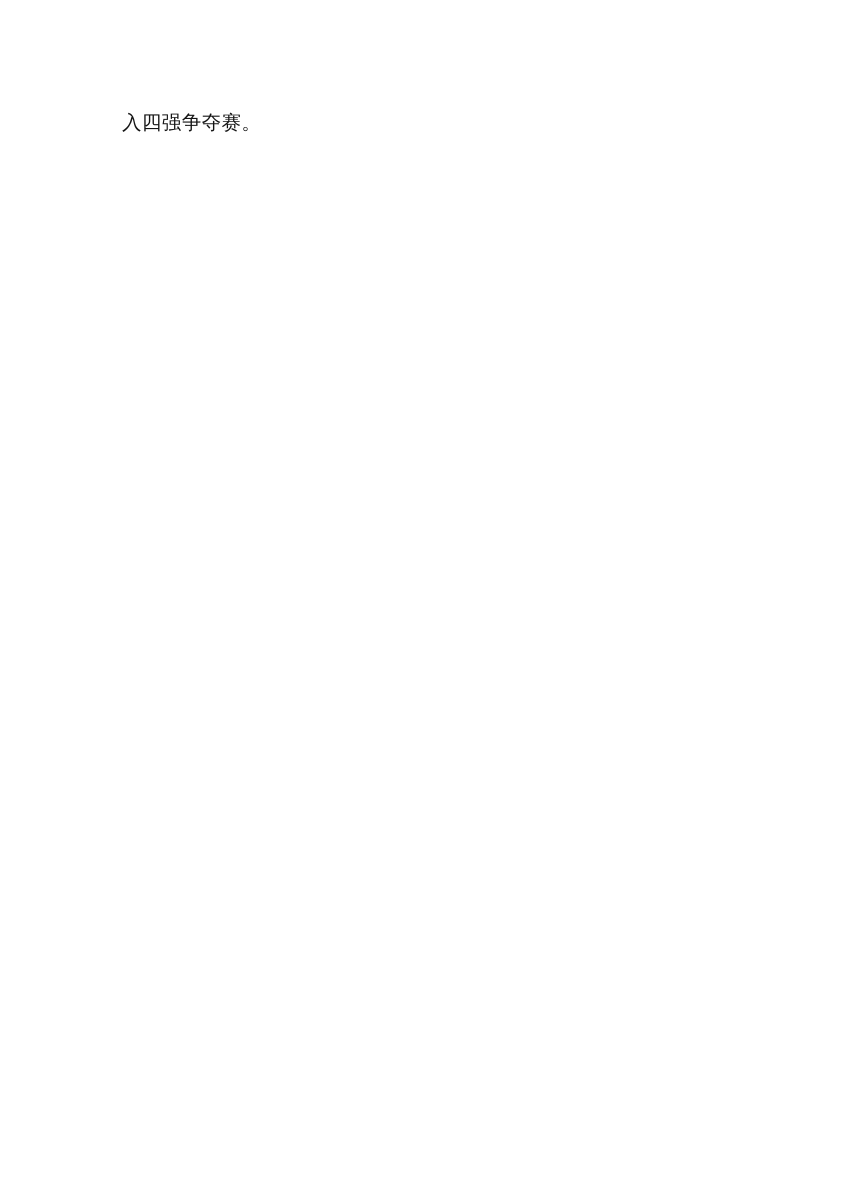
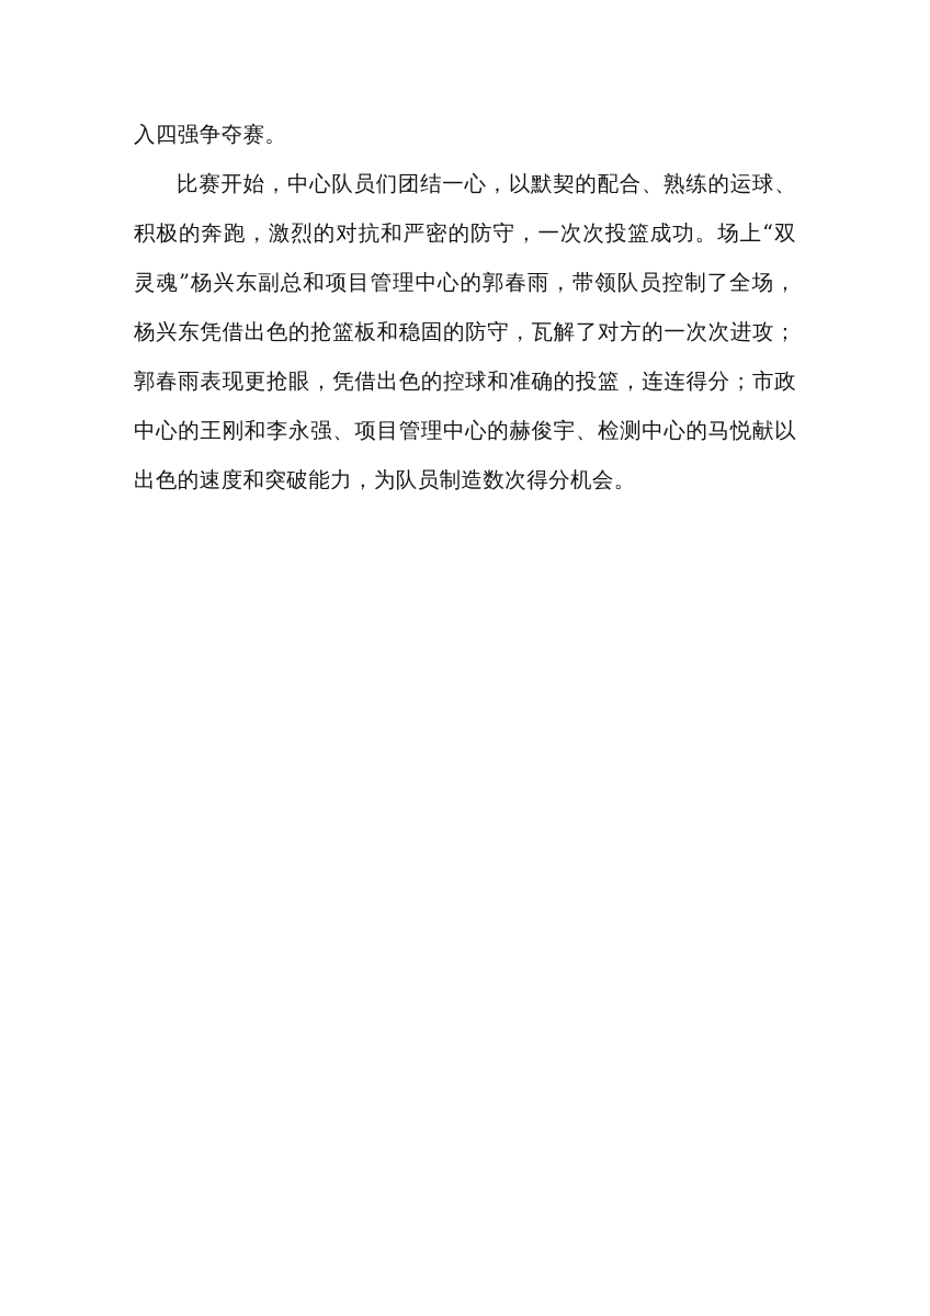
  入四强争夺赛。
+ 比赛开始，中心队员们团结一心，以默契的配合、熟练的运球、积极的奔跑，激烈的对抗和严密的防守，一次次投篮成功。场上“双灵魂”杨兴东副总和项目管理中心的郭春雨，带领队员控制了全场，杨兴东凭借出色的抢篮板和稳固的防守，瓦解了对方的一次次进攻；郭春雨表现更抢眼，凭借出色的控球和准确的投篮，连连得分；市政中心的王刚和李永强、项目管理中心的赫俊宇、检测中心的马悦献以出色的速度和突破能力，为队员制造数次得分机会。
